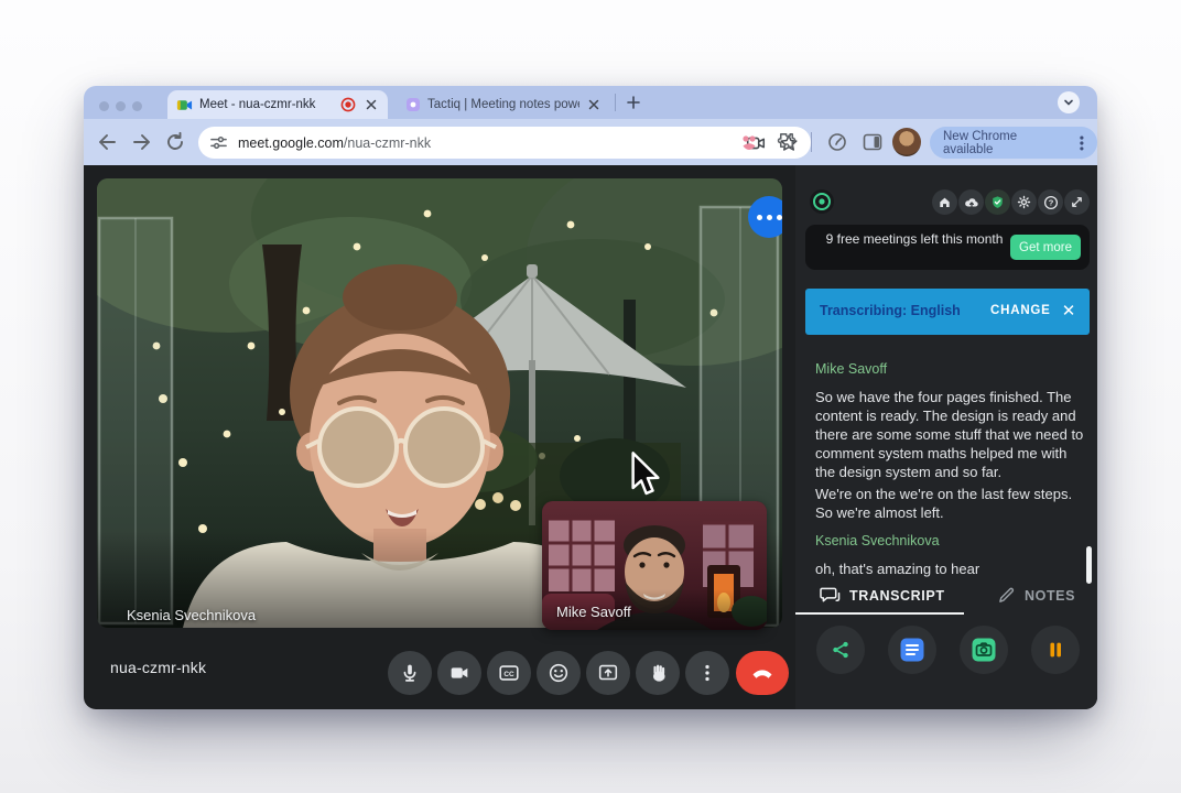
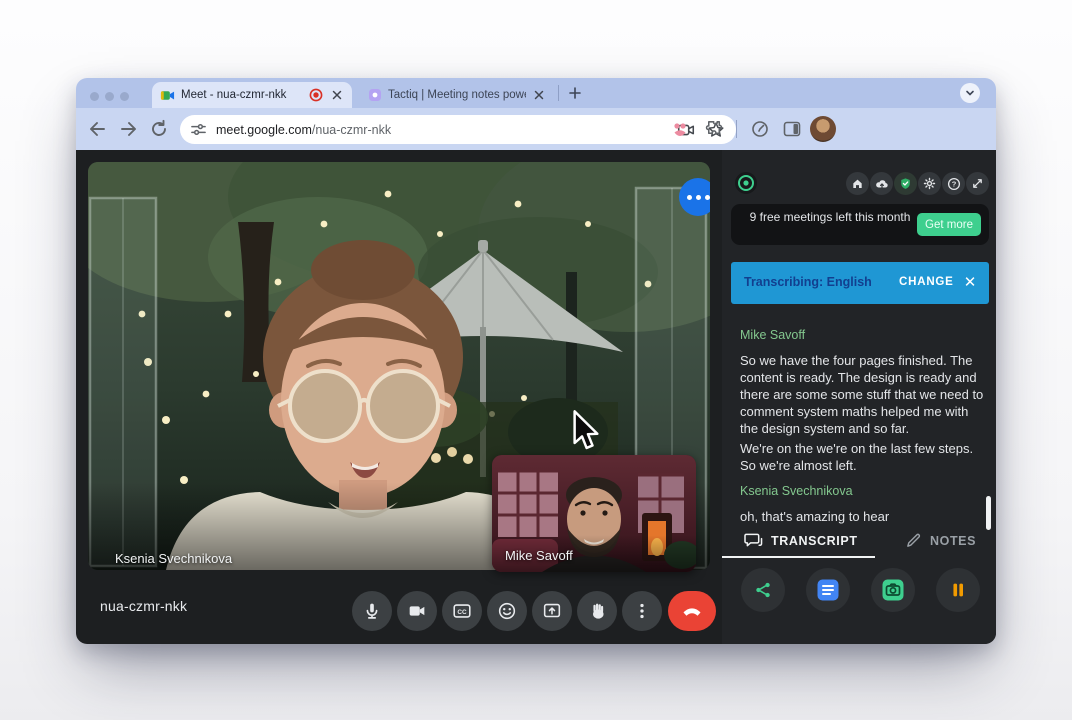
  Meet - nua-czmr-nkk
  Tactiq | Meeting notes pow
  meet.google.com/nua-czmr-nkk
- New Chrome available
  Ksenia Svechnikova
  Mike Savoff
  nua-czmr-nkk
  ?
  9 free meetings left this month
  Get more
  Transcribing: English
  CHANGE
  ✕
  Mike Savoff
  So we have the four pages finished. The content is ready. The design is ready and there are some some stuff that we need to comment system maths helped me with the design system and so far.
  We're on the we're on the last few steps. So we're almost left.
  Ksenia Svechnikova
  oh, that's amazing to hear
  TRANSCRIPT
  NOTES
